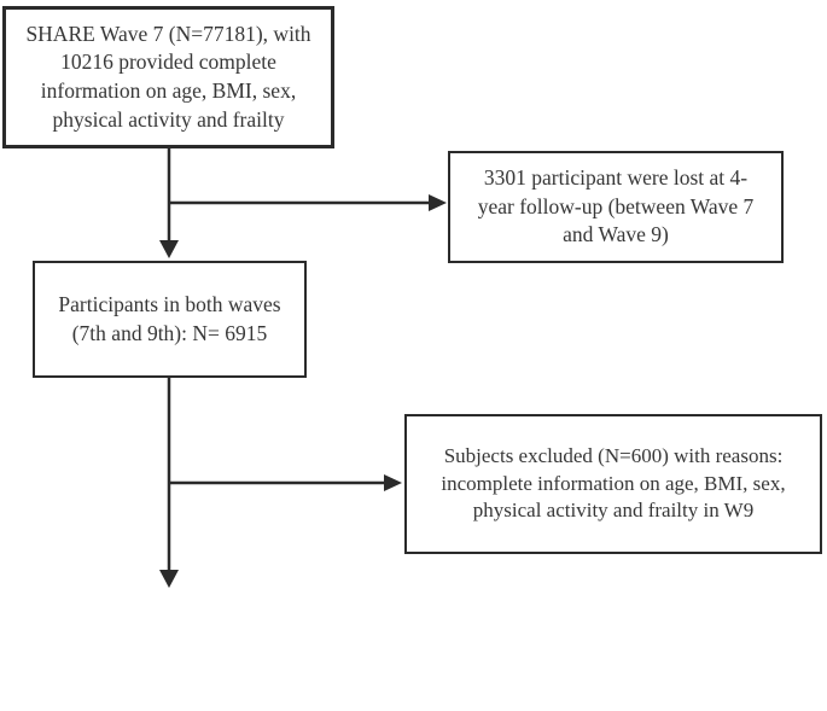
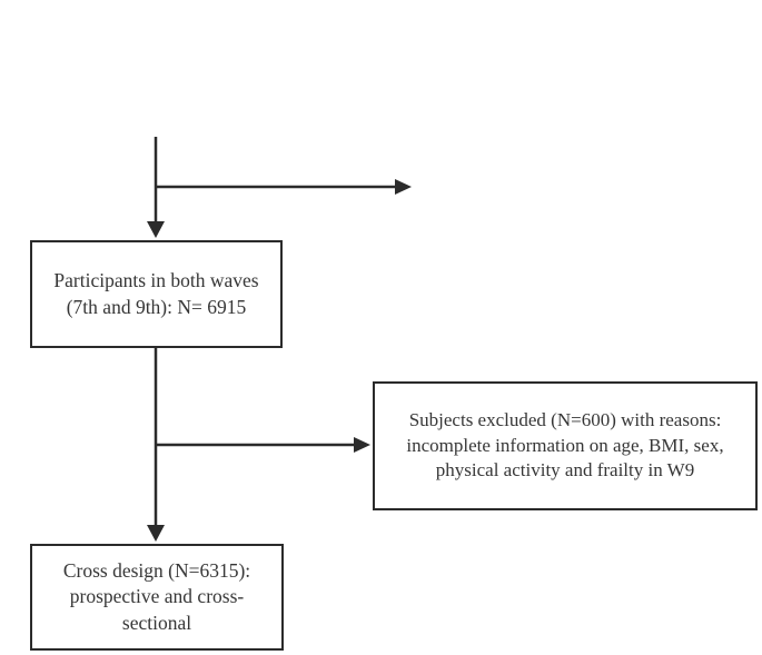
- SHARE Wave 7 (N=77181), with
- 10216 provided complete
- information on age, BMI, sex,
- physical activity and frailty
- 3301 participant were lost at 4-
- year follow-up (between Wave 7
- and Wave 9)
  Participants in both waves
  (7th and 9th): N= 6915
  Subjects excluded (N=600) with reasons:
  incomplete information on age, BMI, sex,
  physical activity and frailty in W9
+ Cross design (N=6315):
+ prospective and cross-
+ sectional
